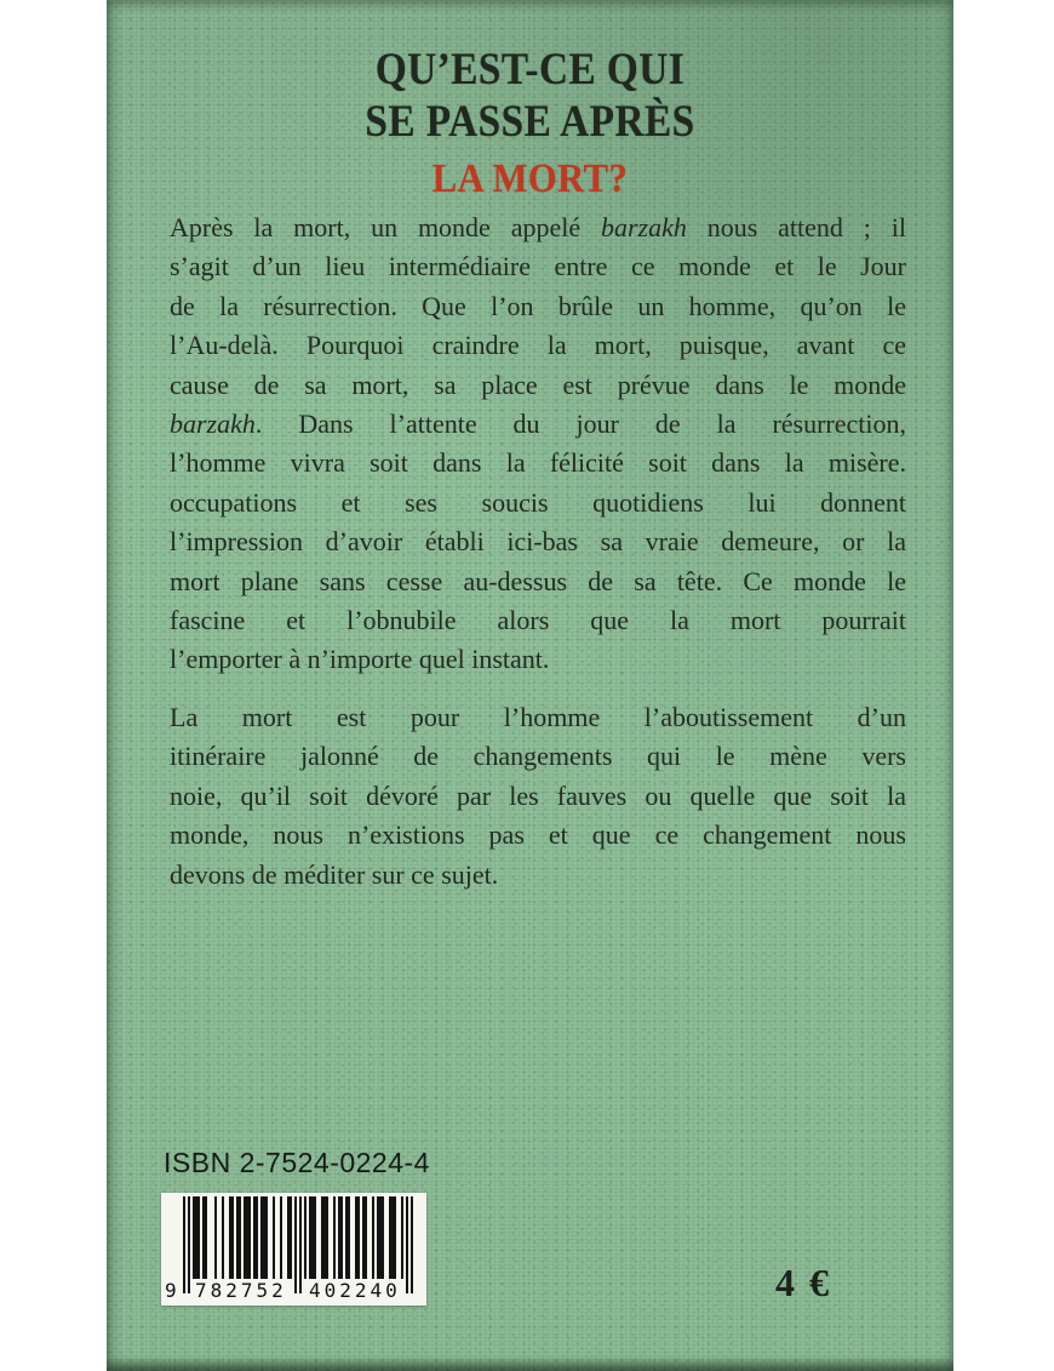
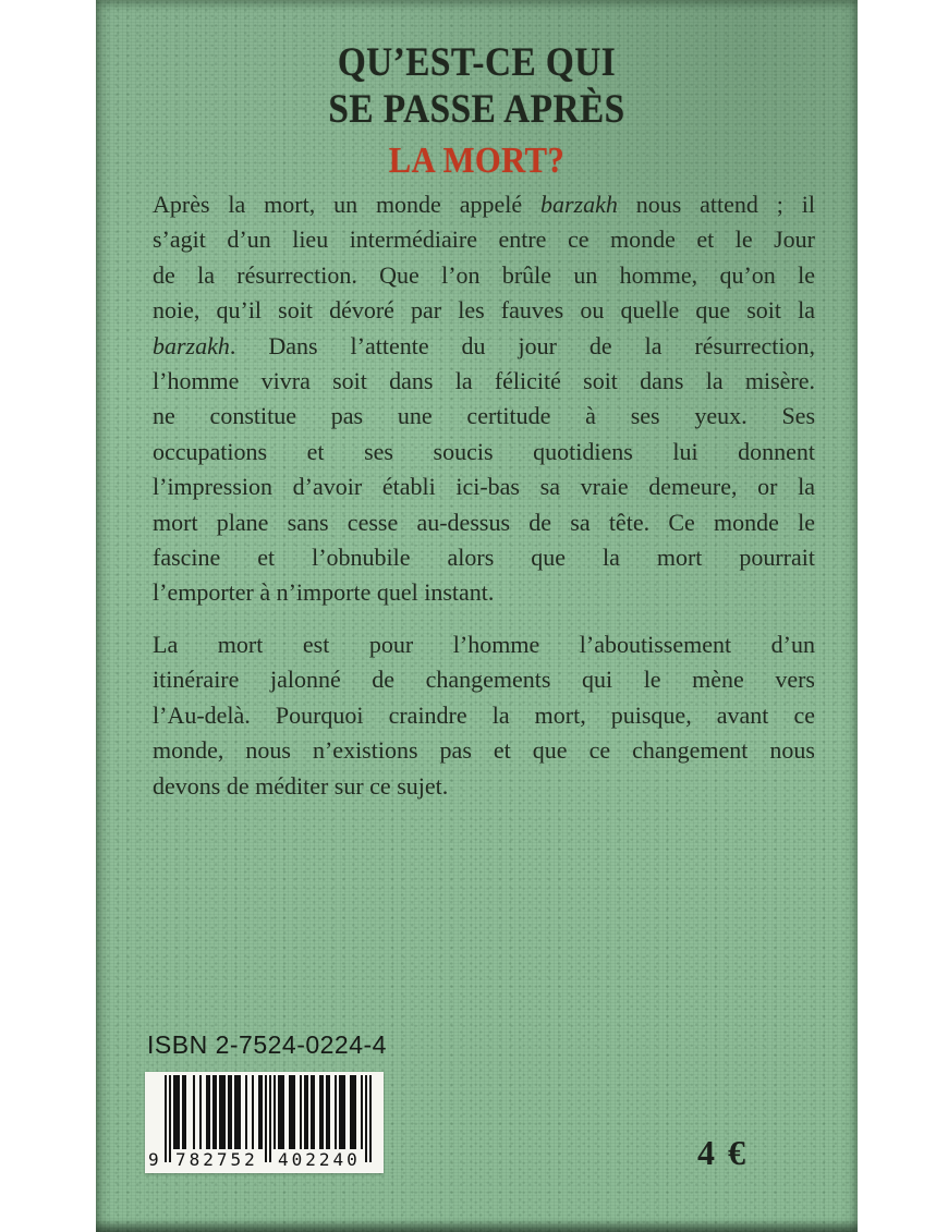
  QU’EST-CE QUI
  SE PASSE APRÈS
  LA MORT?
  Après la mort, un monde appelé barzakh nous attend ; il
  s’agit d’un lieu intermédiaire entre ce monde et le Jour
  de la résurrection. Que l’on brûle un homme, qu’on le
- l’Au-delà. Pourquoi craindre la mort, puisque, avant ce
+ noie, qu’il soit dévoré par les fauves ou quelle que soit la
- cause de sa mort, sa place est prévue dans le monde
  barzakh. Dans l’attente du jour de la résurrection,
  l’homme vivra soit dans la félicité soit dans la misère.
+ ne constitue pas une certitude à ses yeux. Ses
  occupations et ses soucis quotidiens lui donnent
  l’impression d’avoir établi ici-bas sa vraie demeure, or la
  mort plane sans cesse au-dessus de sa tête. Ce monde le
  fascine et l’obnubile alors que la mort pourrait
  l’emporter à n’importe quel instant.
  La mort est pour l’homme l’aboutissement d’un
  itinéraire jalonné de changements qui le mène vers
- noie, qu’il soit dévoré par les fauves ou quelle que soit la
+ l’Au-delà. Pourquoi craindre la mort, puisque, avant ce
  monde, nous n’existions pas et que ce changement nous
  devons de méditer sur ce sujet.
  ISBN 2-7524-0224-4
  9
  782752
  402240
  4 €
